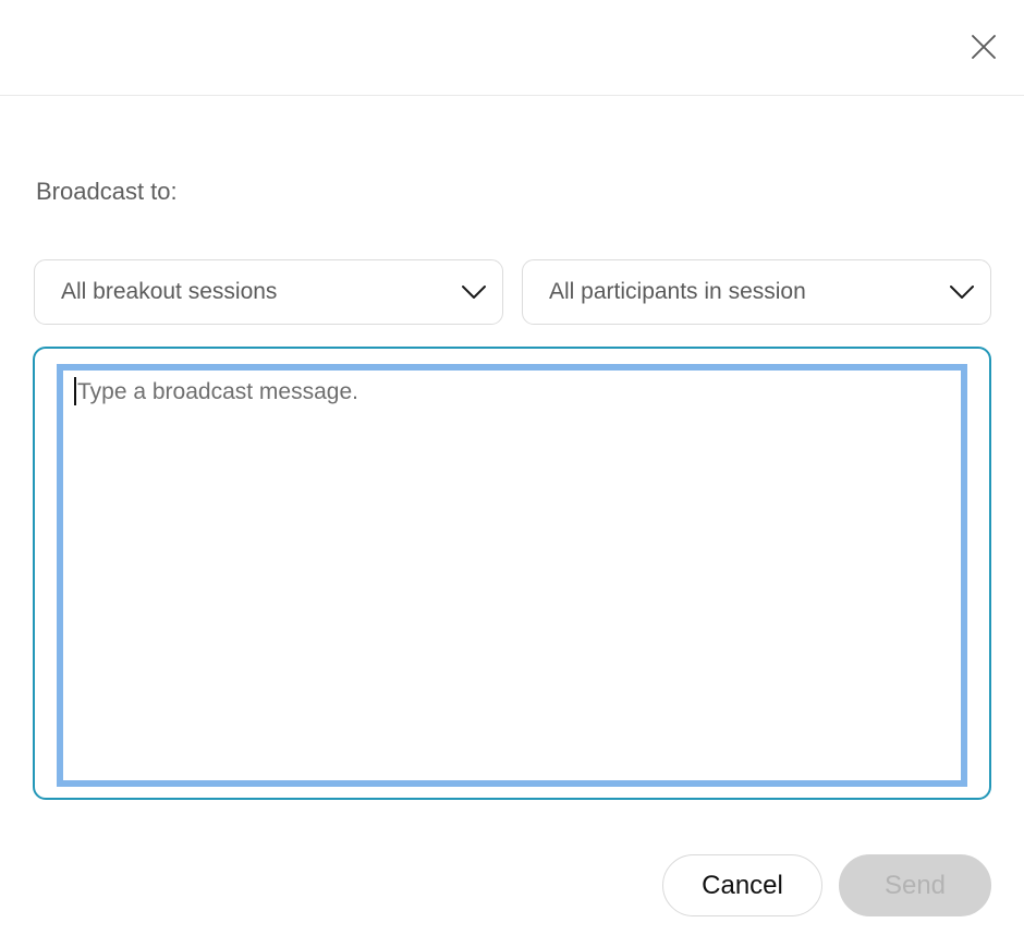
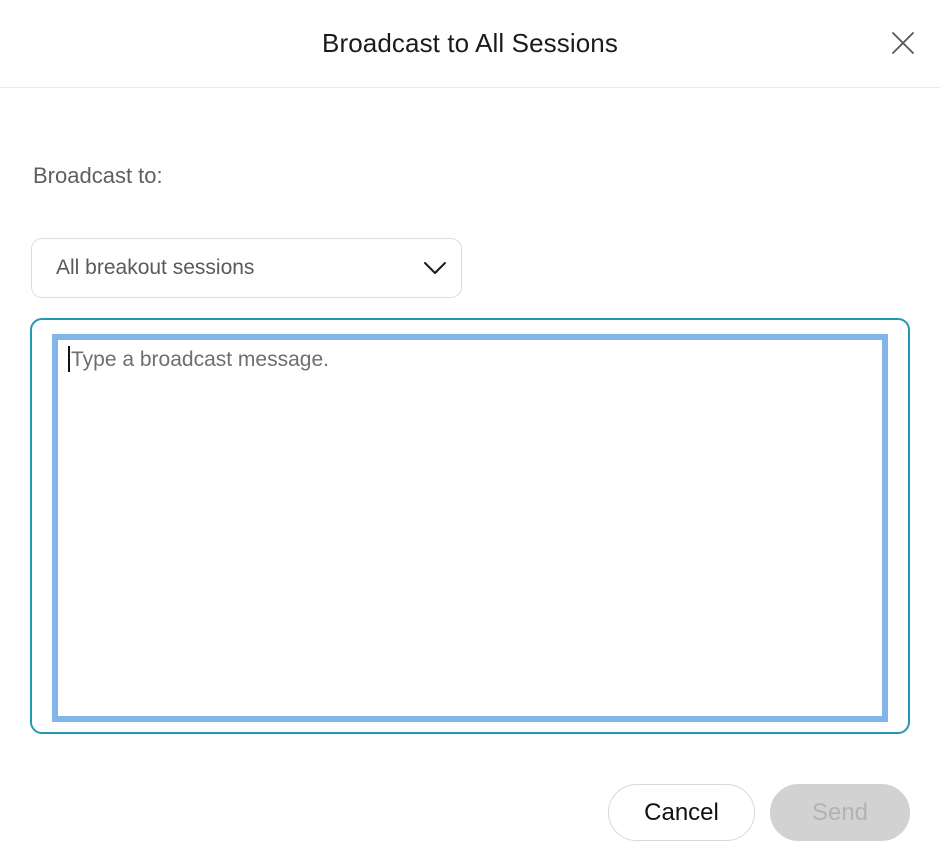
+ Broadcast to All Sessions
  Broadcast to:
  All breakout sessions
- All participants in session
  Type a broadcast message.
  Cancel
  Send
